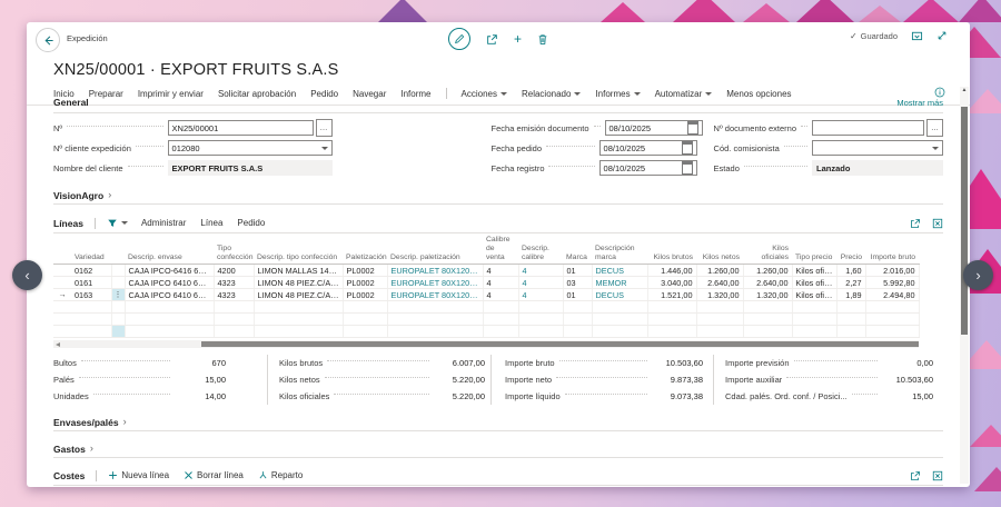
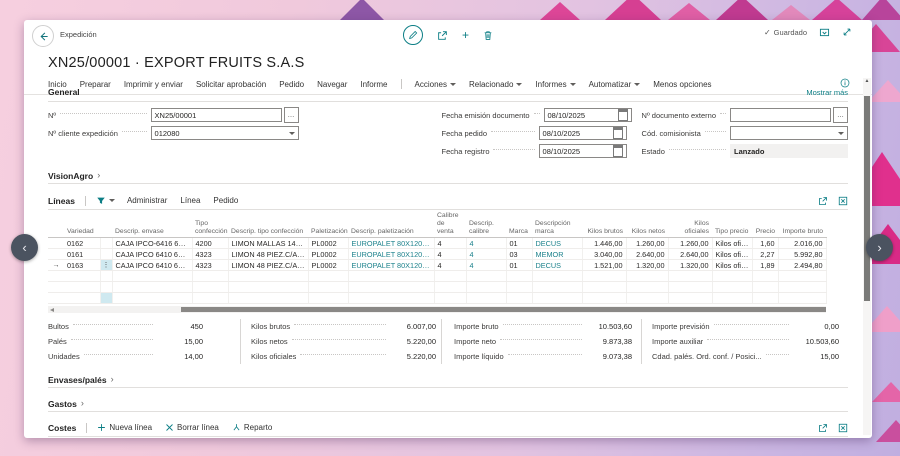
  Expedición
  +
  ✓
  Guardado
  XN25/00001 · EXPORT FRUITS S.A.S
  Inicio
  Preparar
  Imprimir y enviar
  Solicitar aprobación
  Pedido
  Navegar
  Informe
  Acciones
  Relacionado
  Informes
  Automatizar
  Menos opciones
  General
  Mostrar más
  Nº
  XN25/00001
  Nº cliente expedición
  012080
- Nombre del cliente
- EXPORT FRUITS S.A.S
  Fecha emisión documento
  08/10/2025
  Fecha pedido
  08/10/2025
  Fecha registro
  08/10/2025
  Nº documento externo
  Cód. comisionista
  Estado
  Lanzado
  VisionAgro
  ›
  Líneas
  Administrar
  Línea
  Pedido
  	0162		CAJA IPCO-6416 60*40	4200	LIMON MALLAS 14X10	PL0002	EUROPALET 80X120 NO	4	4	01	DECUS	1.446,00	1.260,00	1.260,00	Kilos oficial	1,60	2.016,00
  	0161		CAJA IPCO 6410 60*40	4323	LIMON 48 PIEZ.C/ALV	PL0002	EUROPALET 80X120 NO	4	4	03	MEMOR	3.040,00	2.640,00	2.640,00	Kilos oficial	2,27	5.992,80
  	0163		CAJA IPCO 6410 60*40	4323	LIMON 48 PIEZ.C/ALV	PL0002	EUROPALET 80X120 NO	4	4	01	DECUS	1.521,00	1.320,00	1.320,00	Kilos oficial	1,89	2.494,80
  Bultos
- 670
+ 450
  Palés
  15,00
  Unidades
  14,00
  Kilos brutos
  6.007,00
  Kilos netos
  5.220,00
  Kilos oficiales
  5.220,00
  Importe bruto
  10.503,60
  Importe neto
  9.873,38
  Importe líquido
  9.073,38
  Importe previsión
  0,00
  Importe auxiliar
  10.503,60
  Cdad. palés. Ord. conf. / Posici...
  15,00
  Envases/palés
  ›
  Gastos
  ›
  Costes
  Nueva línea
  Borrar línea
  Reparto
  ‹
  ›
